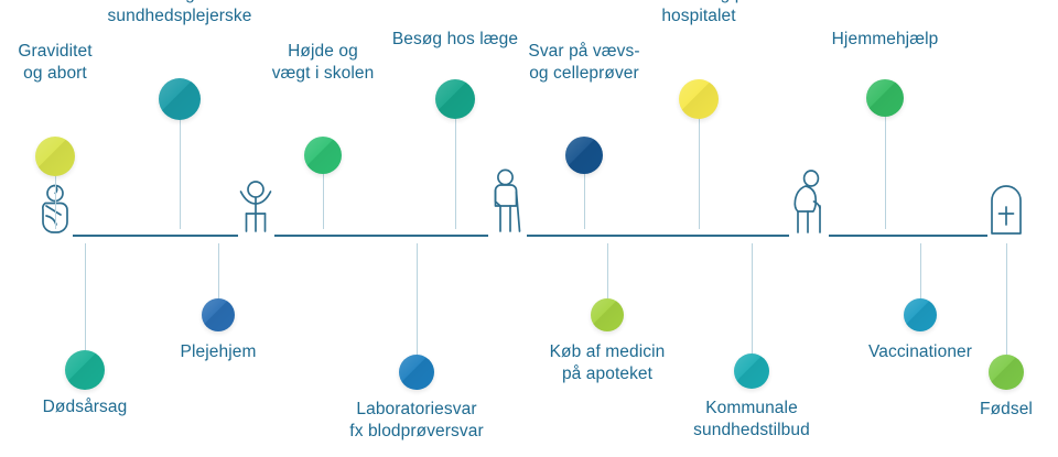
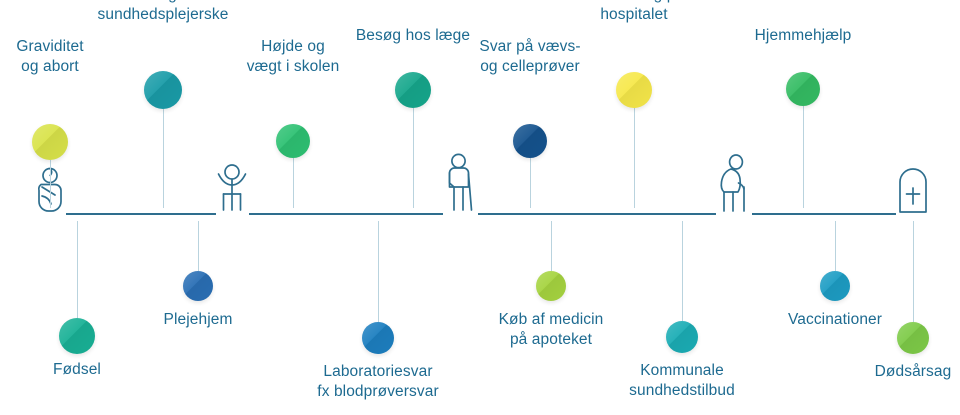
  Graviditet
  og abort
  sundhedsplejerske
  Højde og
  vægt i skolen
  Besøg hos læge
  Svar på vævs-
  og celleprøver
  hospitalet
  Hjemmehjælp
- Dødsårsag
+ Fødsel
  Plejehjem
  Laboratoriesvar
  fx blodprøversvar
  Køb af medicin
  på apoteket
  Kommunale
  sundhedstilbud
  Vaccinationer
- Fødsel
+ Dødsårsag
